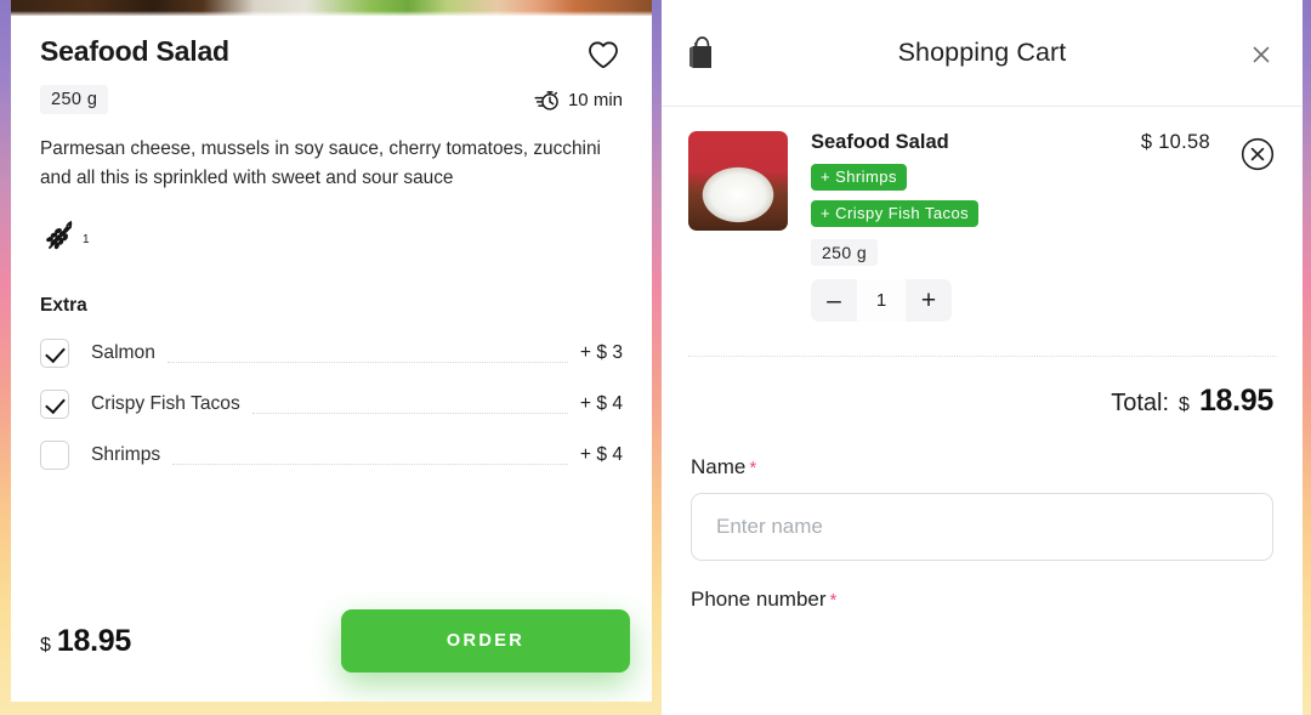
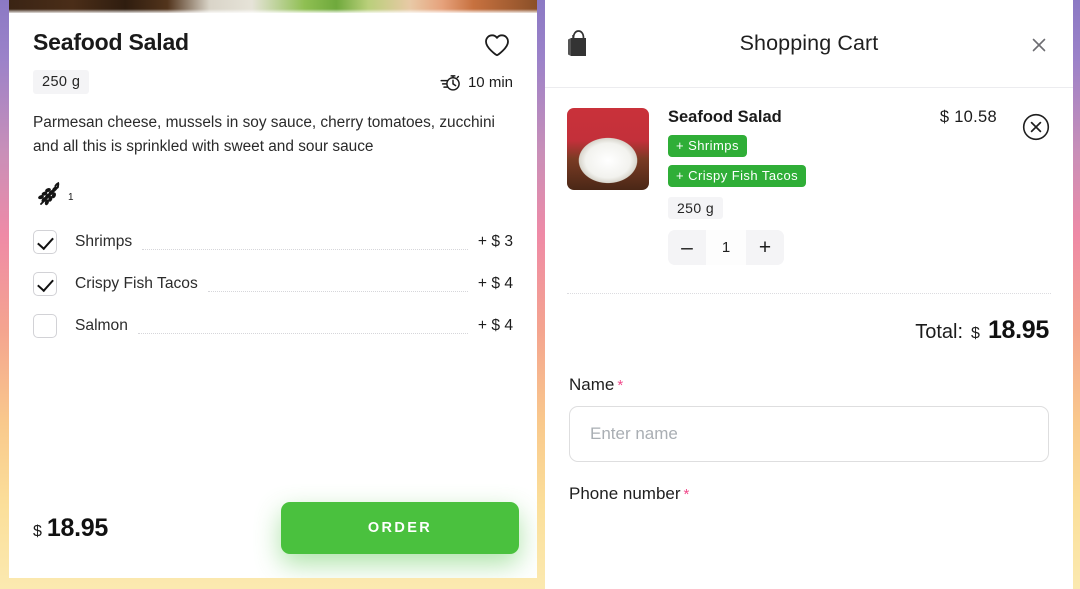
  Seafood Salad
  250 g
  10 min
  Parmesan cheese, mussels in soy sauce, cherry tomatoes, zucchini and all this is sprinkled with sweet and sour sauce
  1
- Extra
- Salmon
+ Shrimps
  + $ 3
  Crispy Fish Tacos
  + $ 4
- Shrimps
+ Salmon
  + $ 4
  $
  18.95
  ORDER
  Shopping Cart
  Seafood Salad
  $ 10.58
  + Shrimps
  + Crispy Fish Tacos
  250 g
  –
  1
  +
  Total:
  $
  18.95
  Name * Enter name
  Phone number *
